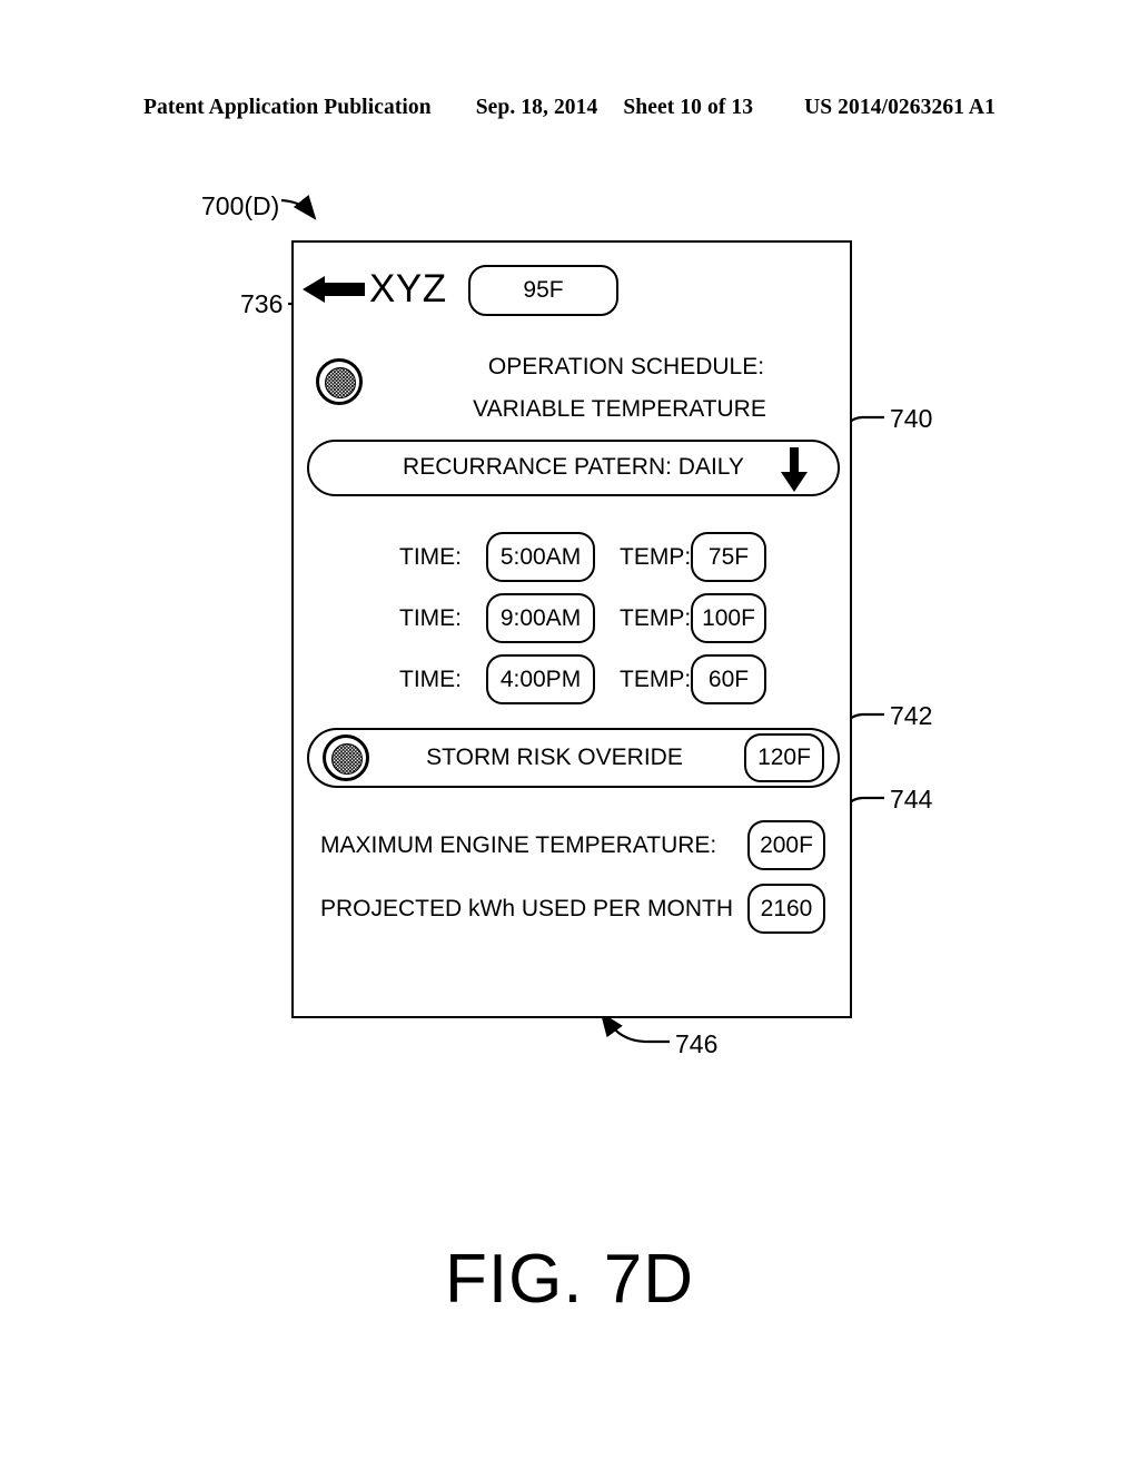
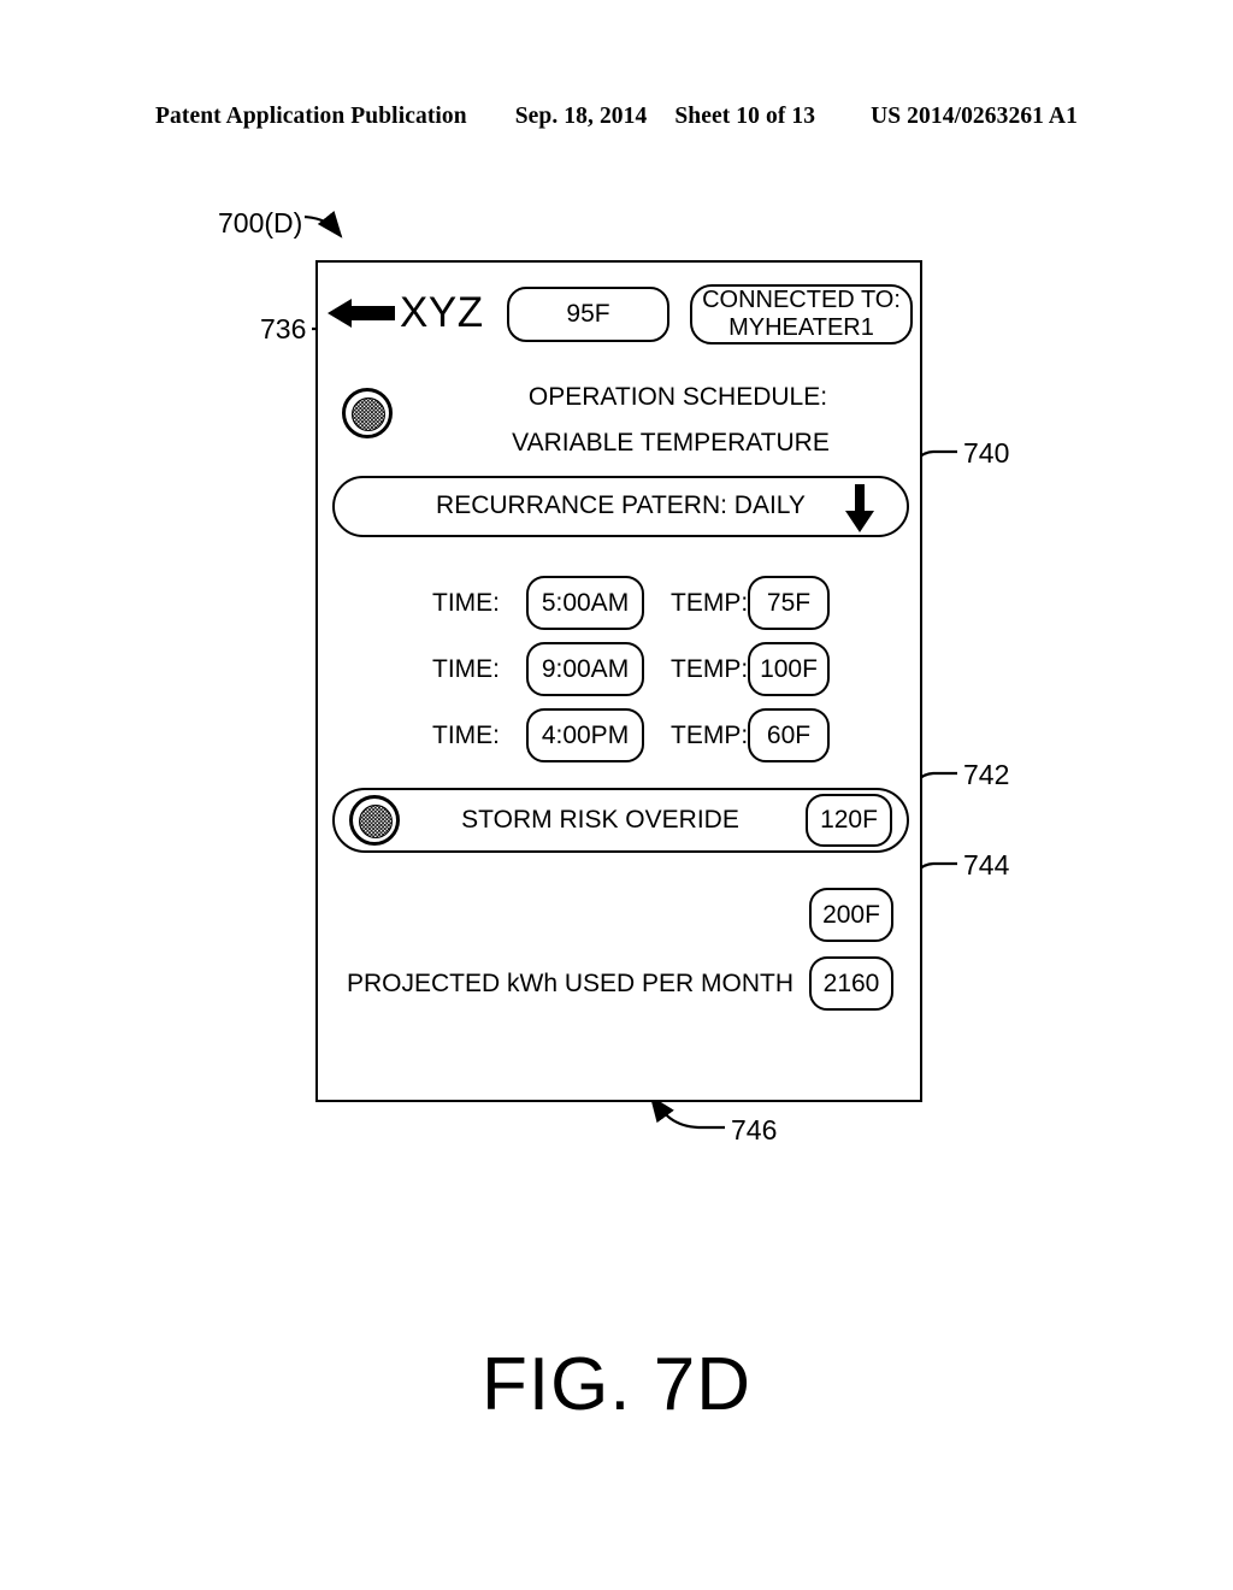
  Patent Application Publication Sep. 18, 2014 Sheet 10 of 13 US 2014/0263261 A1
  700(D)
  736
  740
  742
  744
  746
  XYZ
  95F
+ CONNECTED TO:
+ MYHEATER1
  OPERATION SCHEDULE:
  VARIABLE TEMPERATURE
  RECURRANCE PATERN: DAILY
  TIME:
  5:00AM
  TEMP:
  75F
  TIME:
  9:00AM
  TEMP:
  100F
  TIME:
  4:00PM
  TEMP:
  60F
  STORM RISK OVERIDE
  120F
- MAXIMUM ENGINE TEMPERATURE:
  200F
  PROJECTED kWh USED PER MONTH
  2160
  FIG. 7D
